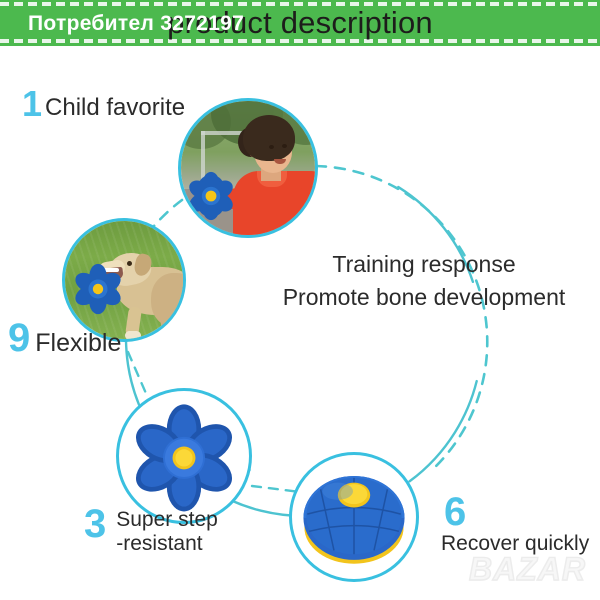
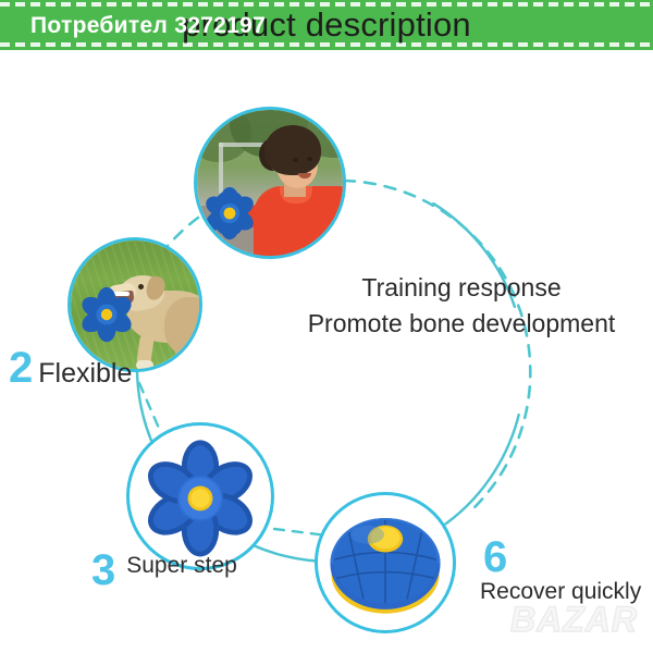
  product description
  Потребител 3272197
- 1
- Child favorite
- 9
+ 2
  Flexible
  3
  Super step
- -resistant
  6
  Recover quickly
  Training response
  Promote bone development
  BAZAR
